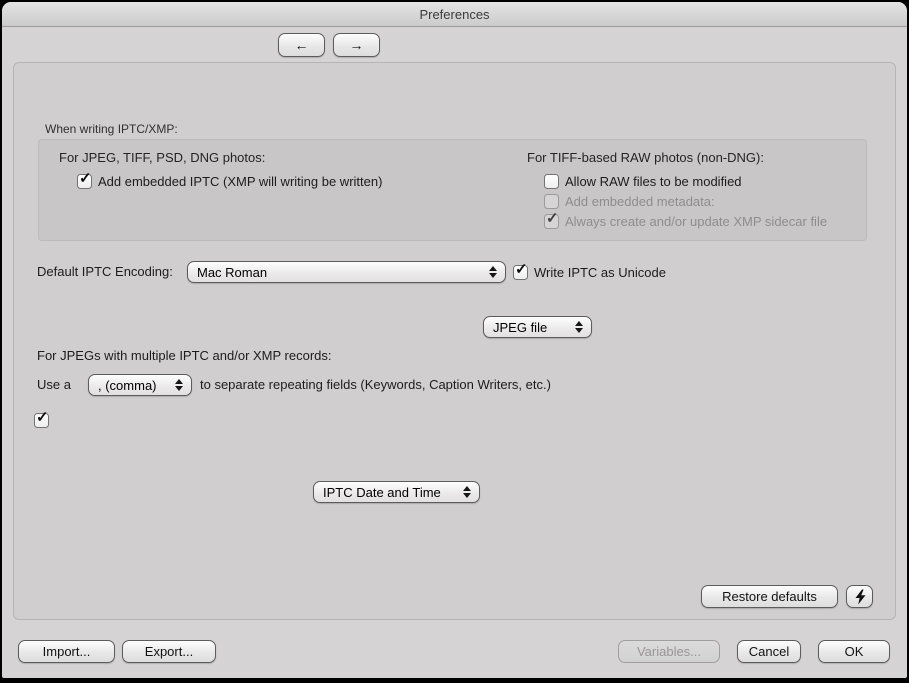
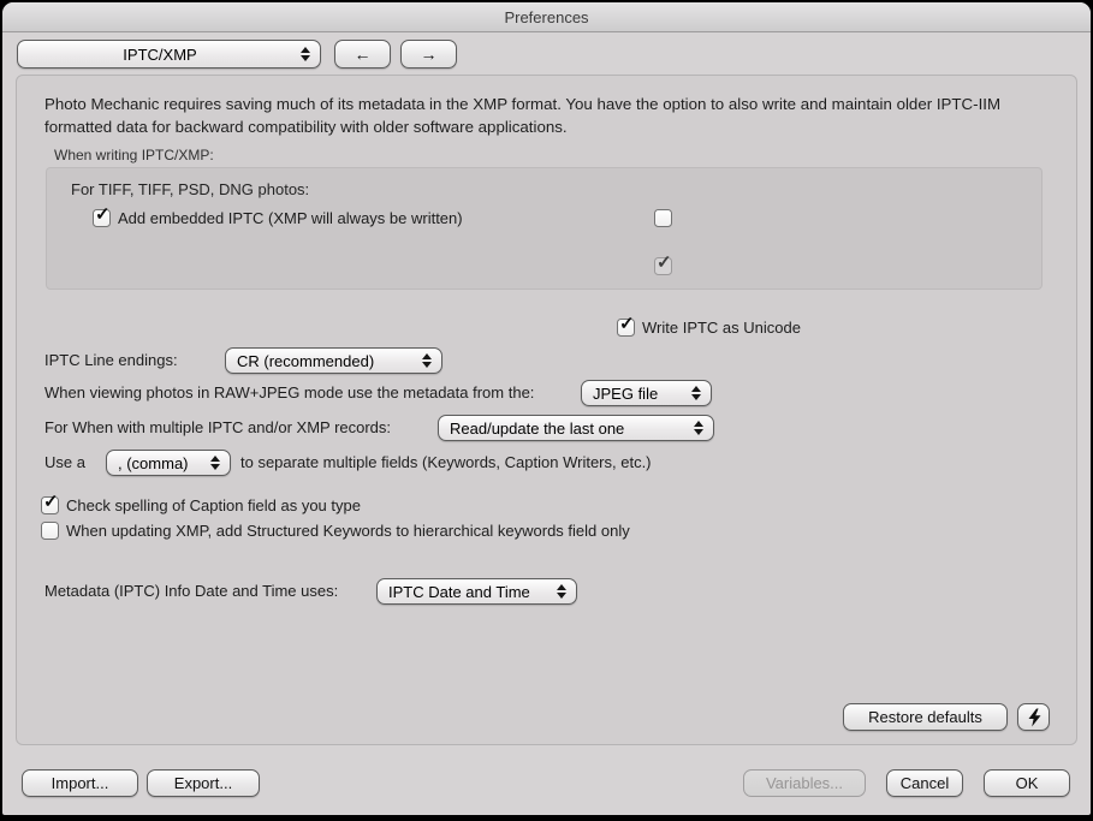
  Preferences
+ IPTC/XMP
  ←
  →
+ Photo Mechanic requires saving much of its metadata in the XMP format. You have the option to also write and maintain older IPTC-IIM
+ formatted data for backward compatibility with older software applications.
  When writing IPTC/XMP:
- For JPEG, TIFF, PSD, DNG photos:
+ For TIFF, TIFF, PSD, DNG photos:
  ✓
- Add embedded IPTC (XMP will writing be written)
+ Add embedded IPTC (XMP will always be written)
- For TIFF-based RAW photos (non-DNG):
- Allow RAW files to be modified
- Add embedded metadata:
  ✓
- Always create and/or update XMP sidecar file
- Default IPTC Encoding:
- Mac Roman
  ✓
  Write IPTC as Unicode
+ IPTC Line endings:
+ CR (recommended)
+ When viewing photos in RAW+JPEG mode use the metadata from the:
  JPEG file
- For JPEGs with multiple IPTC and/or XMP records:
+ For When with multiple IPTC and/or XMP records:
+ Read/update the last one
  Use a
  , (comma)
- to separate repeating fields (Keywords, Caption Writers, etc.)
+ to separate multiple fields (Keywords, Caption Writers, etc.)
  ✓
+ Check spelling of Caption field as you type
+ When updating XMP, add Structured Keywords to hierarchical keywords field only
+ Metadata (IPTC) Info Date and Time uses:
  IPTC Date and Time
  Restore defaults
  Import...
  Export...
  Variables...
  Cancel
  OK
